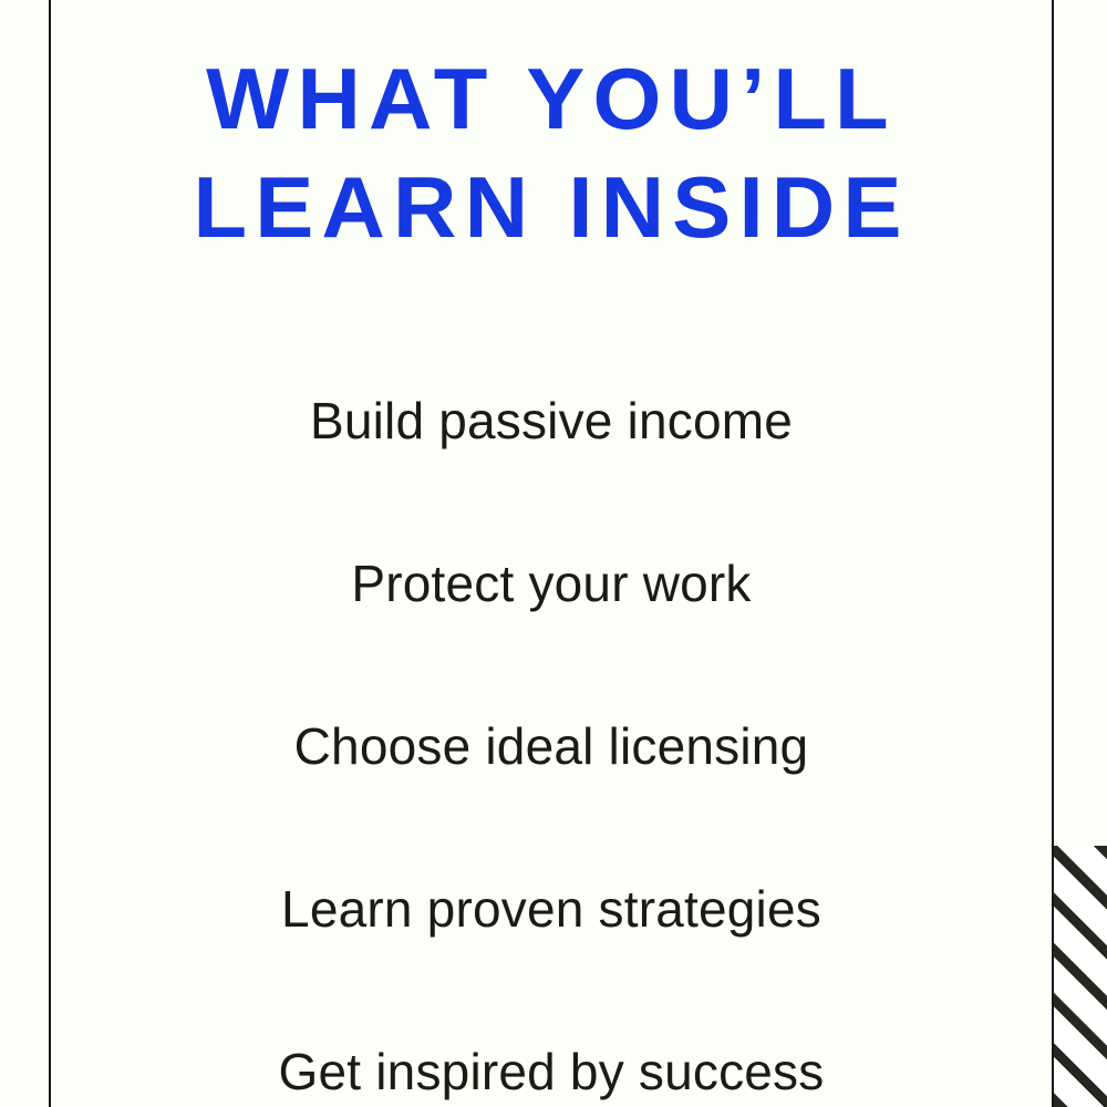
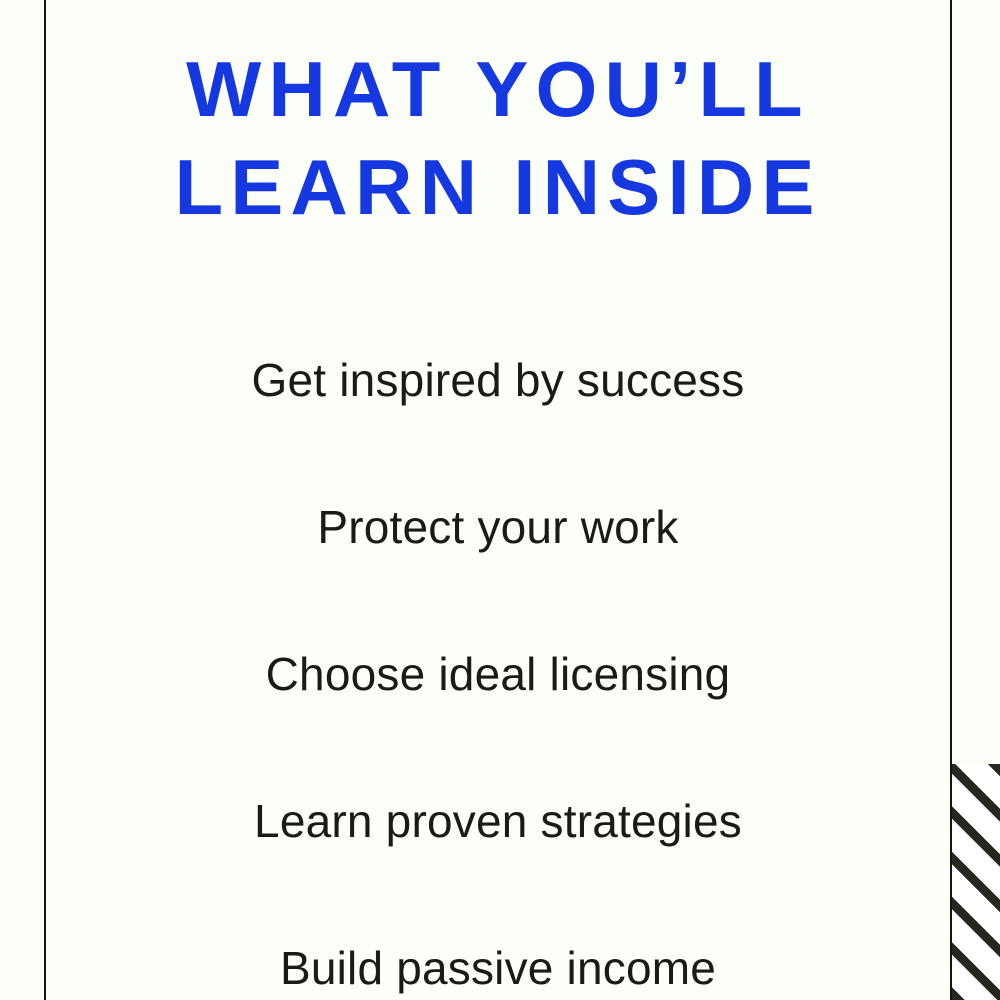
  WHAT YOU’LL
  LEARN INSIDE
- Build passive income
+ Get inspired by success
  Protect your work
  Choose ideal licensing
  Learn proven strategies
- Get inspired by success
+ Build passive income
